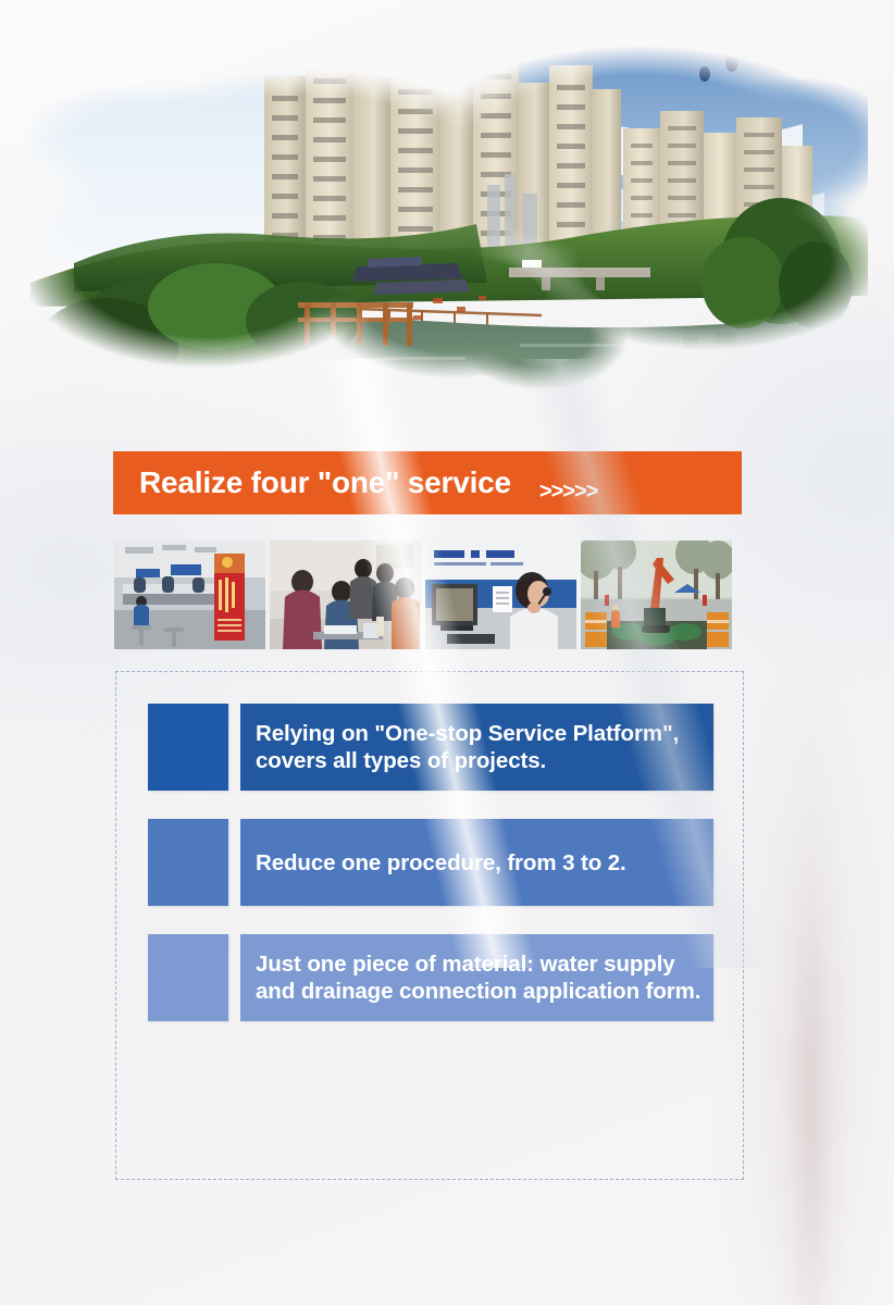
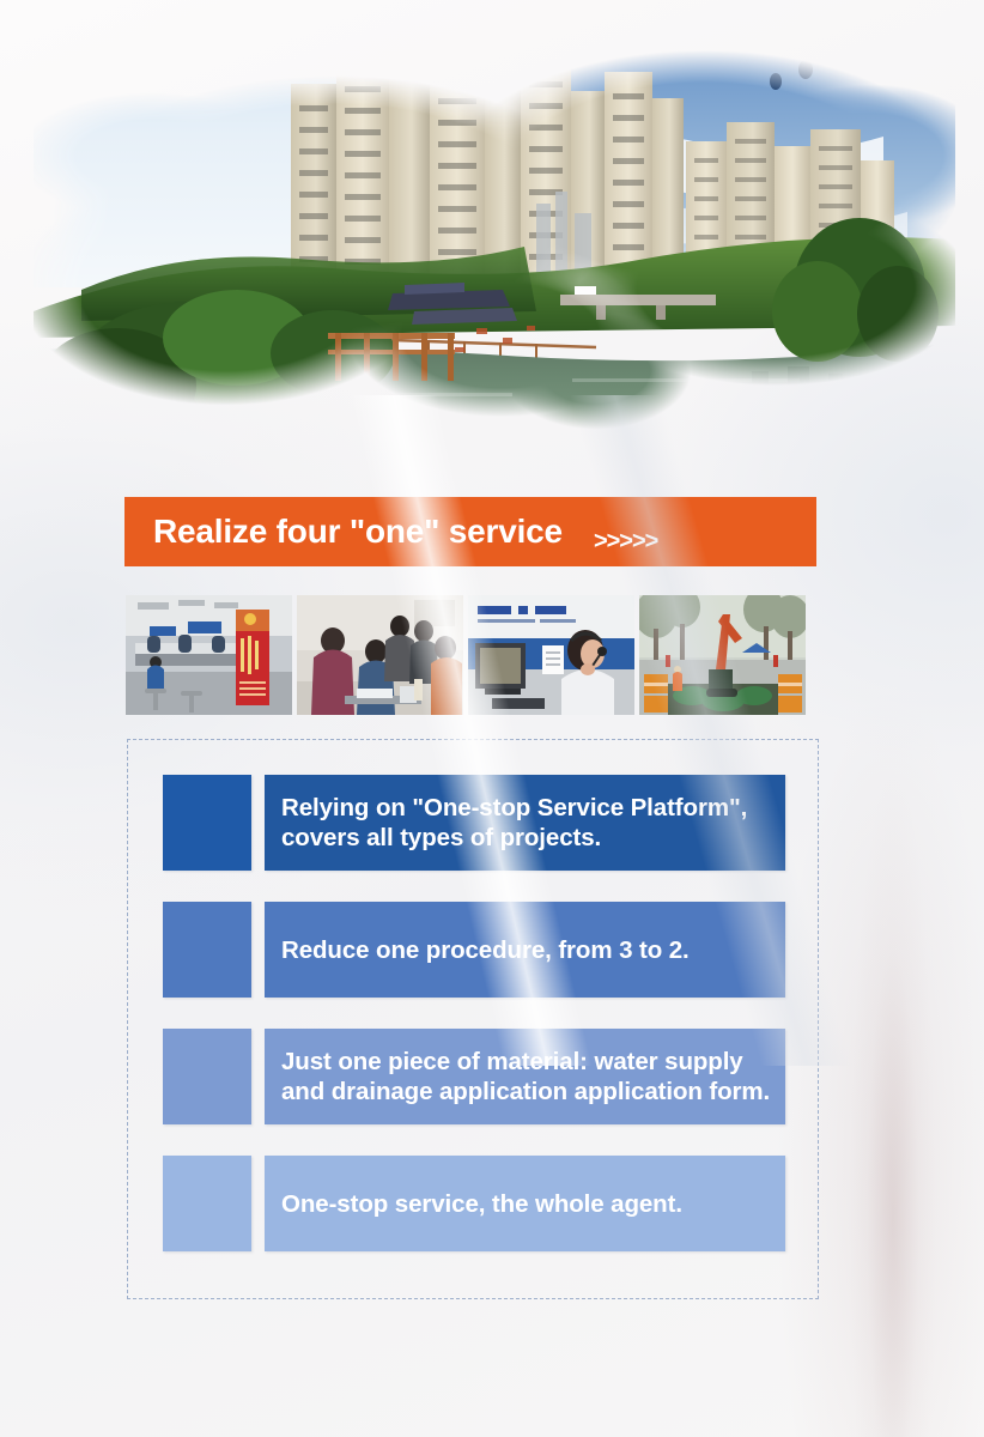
- and drainage connection application form.
+ and drainage application application form.
+ One-stop service, the whole agent.
